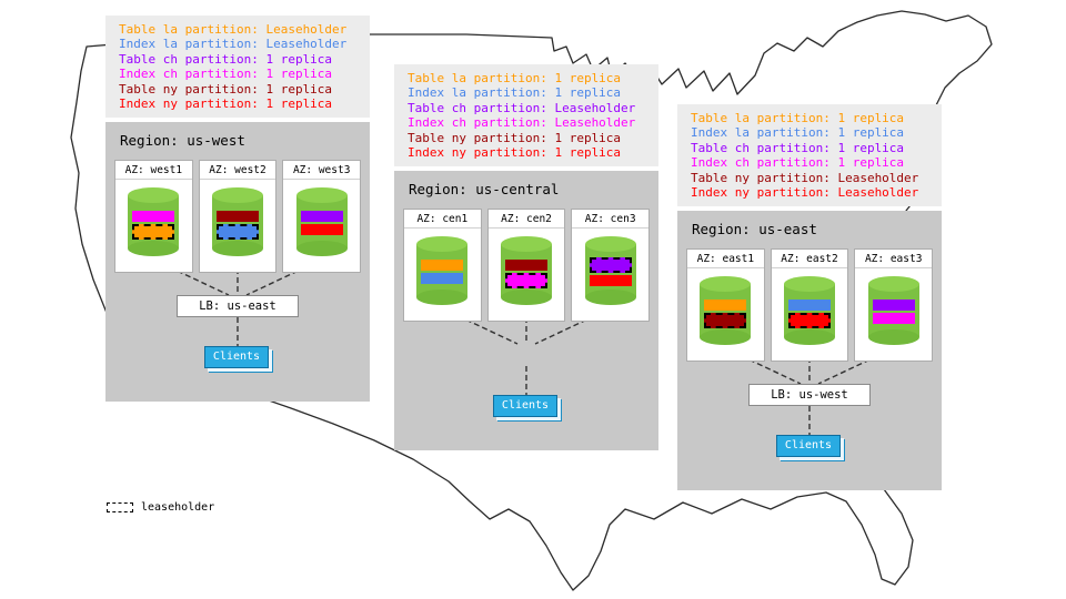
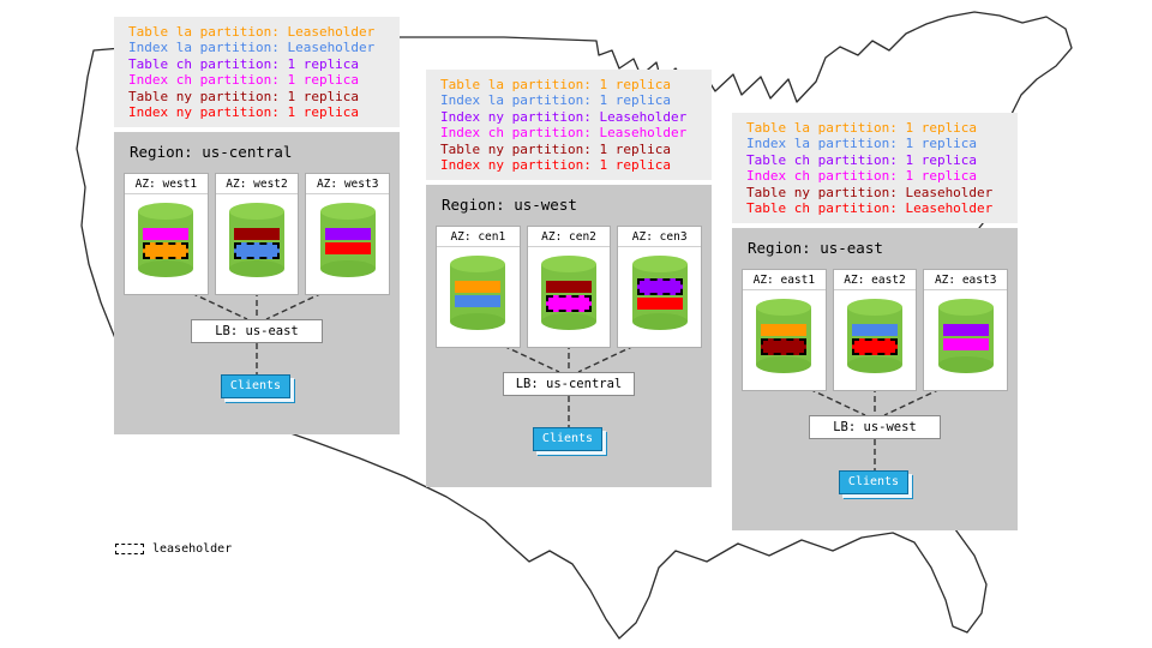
  Table la partition: Leaseholder
  Index la partition: Leaseholder
  Table ch partition: 1 replica
  Index ch partition: 1 replica
  Table ny partition: 1 replica
  Index ny partition: 1 replica
- Region: us-west
+ Region: us-central
  AZ: west1
  AZ: west2
  AZ: west3
  LB: us-east
  Clients
  Table la partition: 1 replica
  Index la partition: 1 replica
- Table ch partition: Leaseholder
+ Index ny partition: Leaseholder
  Index ch partition: Leaseholder
  Table ny partition: 1 replica
  Index ny partition: 1 replica
- Region: us-central
+ Region: us-west
  AZ: cen1
  AZ: cen2
  AZ: cen3
+ LB: us-central
  Clients
  Table la partition: 1 replica
  Index la partition: 1 replica
  Table ch partition: 1 replica
  Index ch partition: 1 replica
  Table ny partition: Leaseholder
- Index ny partition: Leaseholder
+ Table ch partition: Leaseholder
  Region: us-east
  AZ: east1
  AZ: east2
  AZ: east3
  LB: us-west
  Clients
  leaseholder
